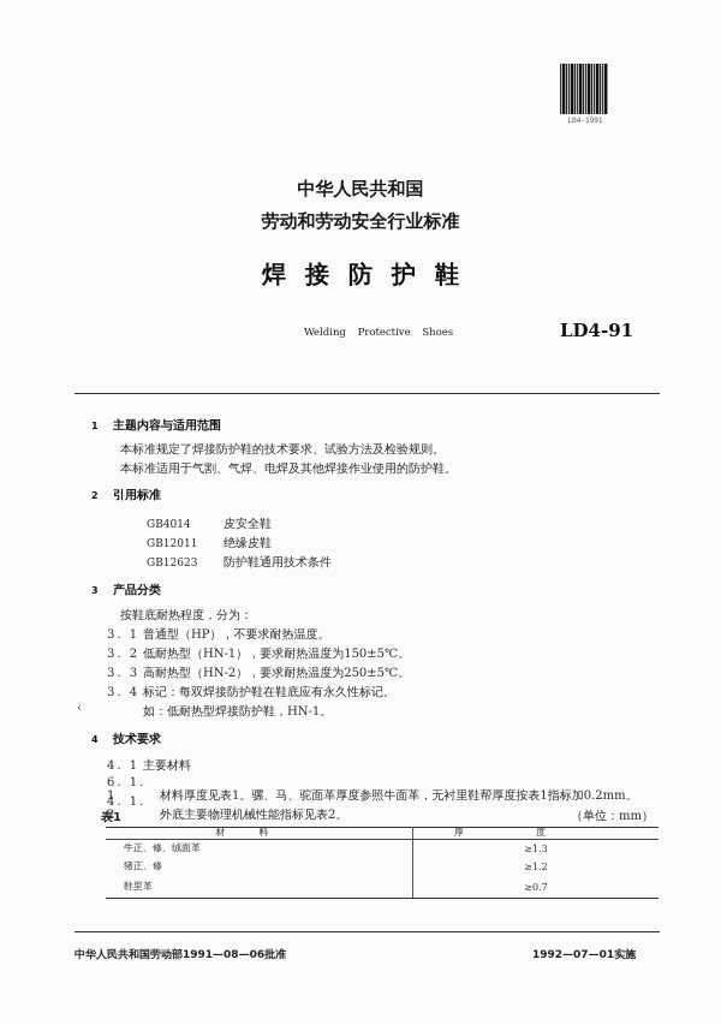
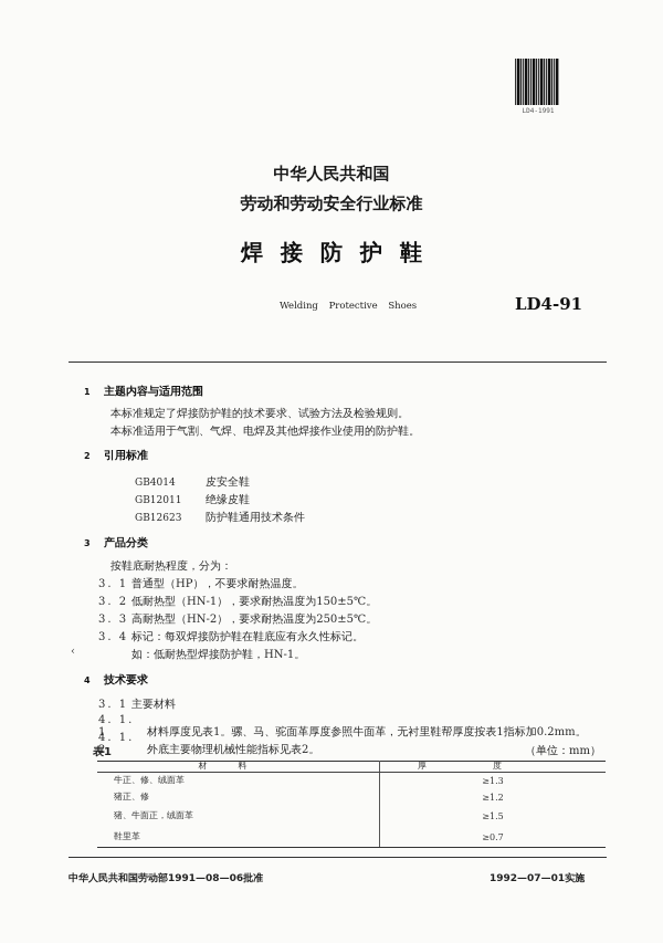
  中华人民共和国
  劳动和劳动安全行业标准
  焊接防护鞋
  Welding Protective Shoes
  LD4-91
  1 主题内容与适用范围
  本标准规定了焊接防护鞋的技术要求、试验方法及检验规则。
  本标准适用于气割、气焊、电焊及其他焊接作业使用的防护鞋。
  2 引用标准
  GB4014 皮安全鞋
  GB12011 绝缘皮鞋
  GB12623 防护鞋通用技术条件
  3 产品分类
  按鞋底耐热程度，分为：
  3. 1 普通型（HP），不要求耐热温度。
  3. 2 低耐热型（HN-1），要求耐热温度为150±5℃。
  3. 3 高耐热型（HN-2），要求耐热温度为250±5℃。
  3. 4 标记：每双焊接防护鞋在鞋底应有永久性标记。
  ‹
  如：低耐热型焊接防护鞋，HN-1。
  4 技术要求
- 4. 1 主要材料
+ 3. 1 主要材料
- 6. 1. 1 材料厚度见表1。骡、马、驼面革厚度参照牛面革，无衬里鞋帮厚度按表1指标加0.2mm。
+ 4. 1. 1 材料厚度见表1。骡、马、驼面革厚度参照牛面革，无衬里鞋帮厚度按表1指标加0.2mm。
  4. 1. 2 外底主要物理机械性能指标见表2。
  表1
  （单位：mm）
  材料	厚度
  牛正、修、绒面革	≥1.3
  猪正、修	≥1.2
+ 猪、牛面正，绒面革	≥1.5
  鞋里革	≥0.7
  中华人民共和国劳动部1991—08—06批准
  1992—07—01实施
